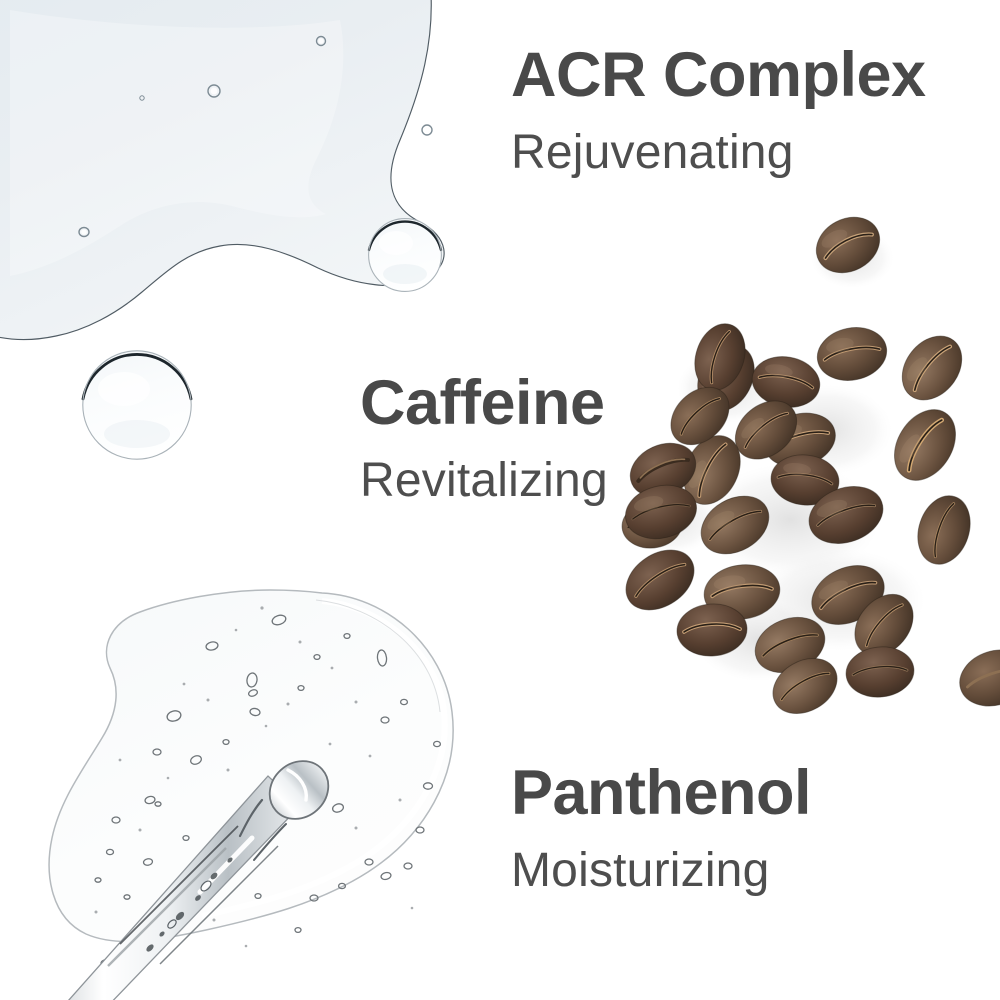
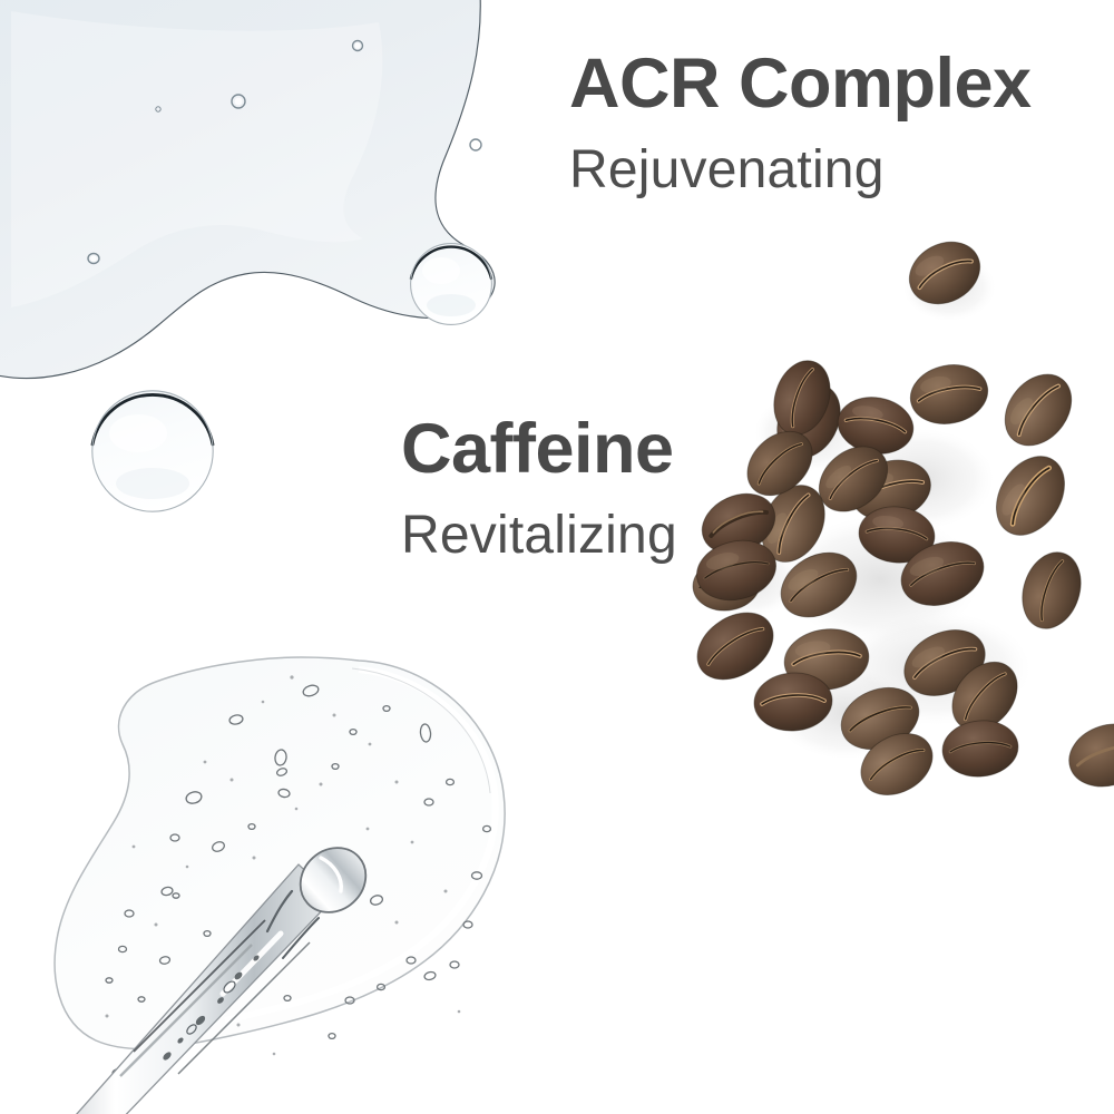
  ACR Complex
  Rejuvenating
  Caffeine
  Revitalizing
- Panthenol
- Moisturizing
